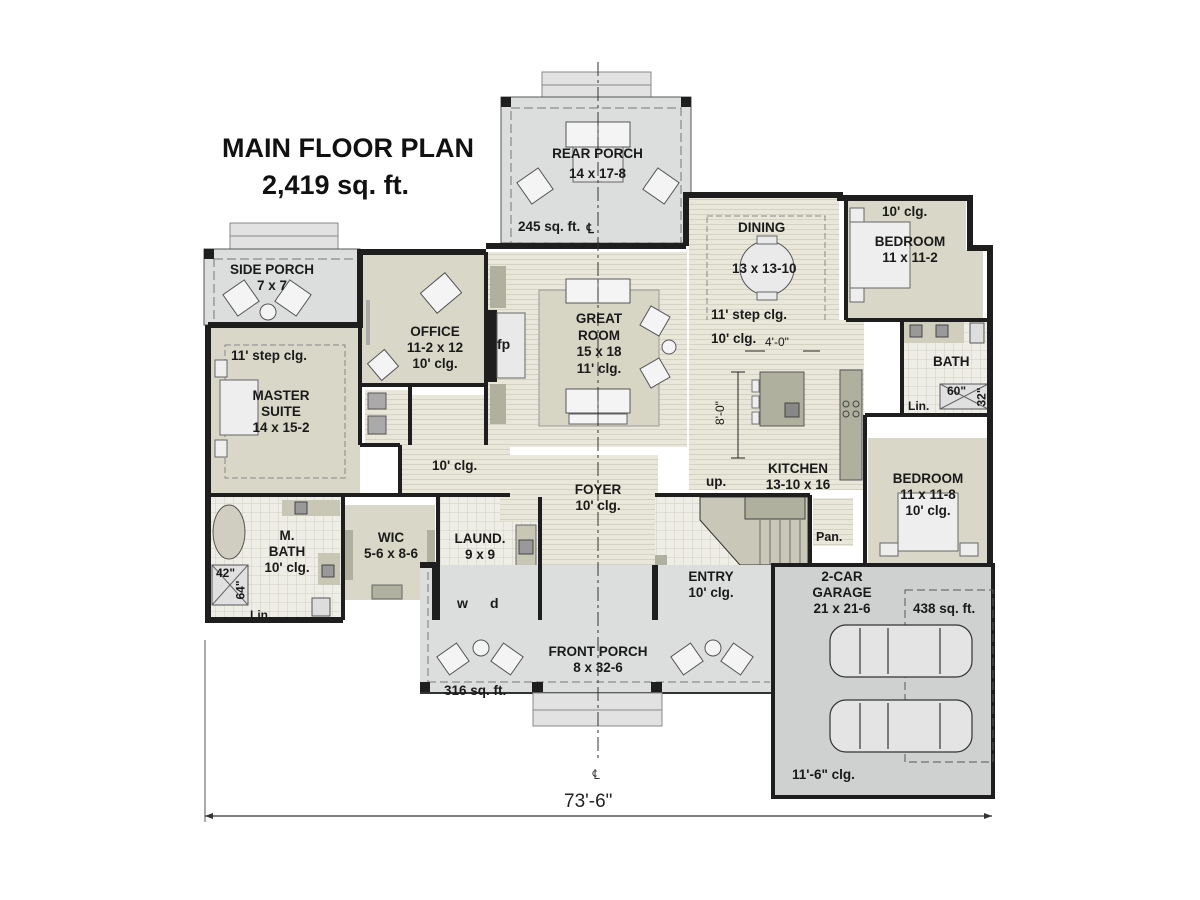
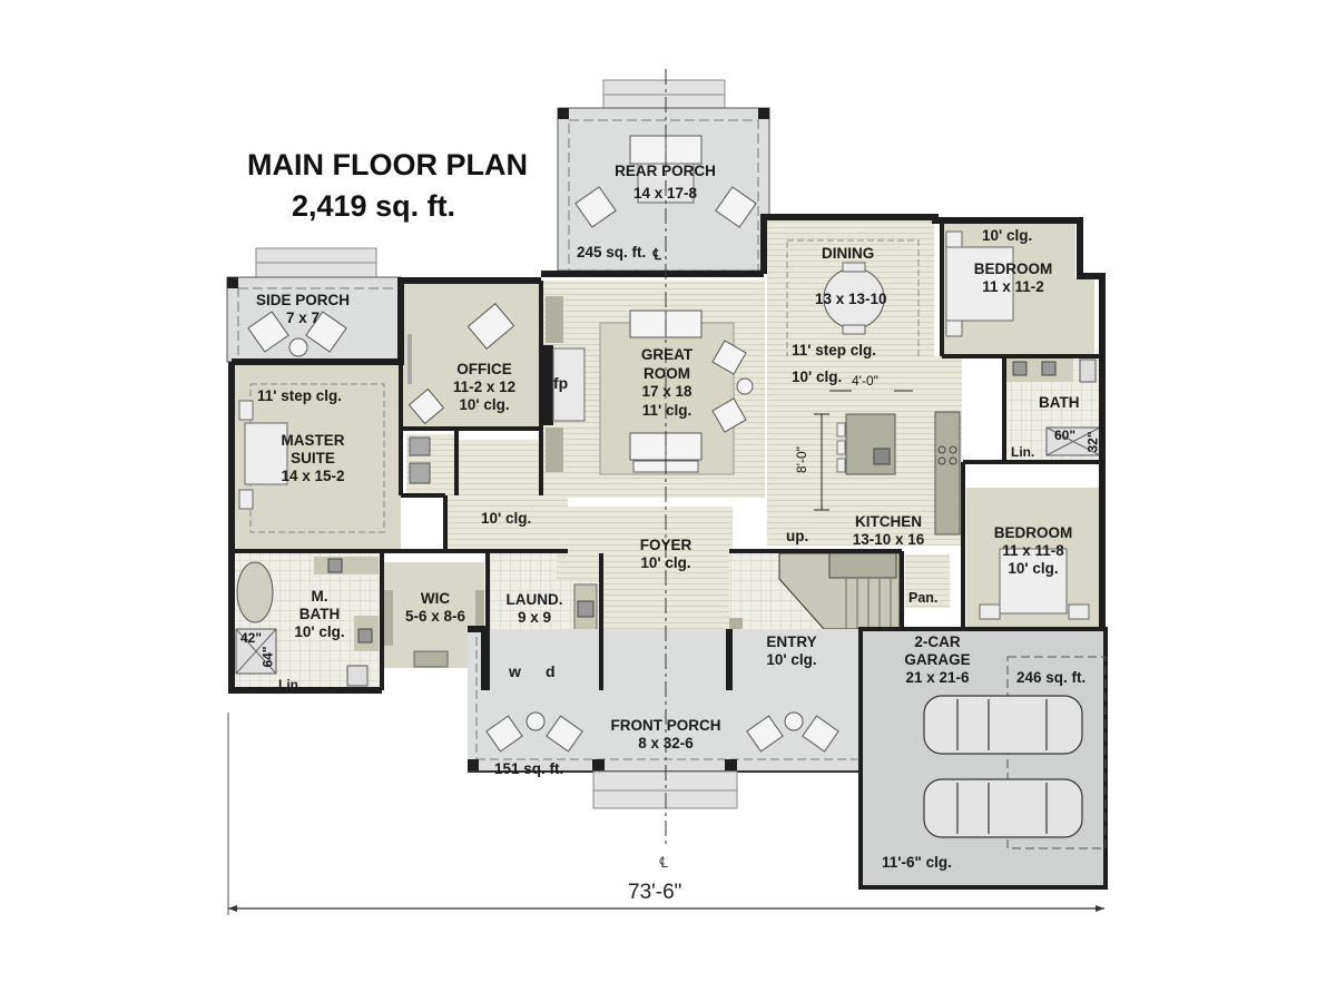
  MAIN FLOOR PLAN
  2,419 sq. ft.
  REAR PORCH
  14 x 17-8
  245 sq. ft.
  ℄
  SIDE PORCH
  7 x 7
  OFFICE
  11-2 x 12
  10' clg.
  11' step clg.
  MASTER
  SUITE
  14 x 15-2
  fp
  GREAT
  ROOM
- 15 x 18
+ 17 x 18
  11' clg.
  DINING
  13 x 13-10
  11' step clg.
  10' clg.
  4'-0"
  KITCHEN
  13-10 x 16
  up.
  10' clg.
  BEDROOM
  11 x 11-2
  BATH
  60"
  Lin.
  BEDROOM
  11 x 11-8
  10' clg.
  Pan.
  10' clg.
  FOYER
  10' clg.
  M.
  BATH
  10' clg.
  42"
  Lin.
  WIC
  5-6 x 8-6
  LAUND.
  9 x 9
  w
  d
  ENTRY
  10' clg.
  2-CAR
  GARAGE
  21 x 21-6
- 438 sq. ft.
+ 246 sq. ft.
  11'-6" clg.
  FRONT PORCH
  8 x 32-6
- 316 sq. ft.
+ 151 sq. ft.
  ℄
  73'-6"
